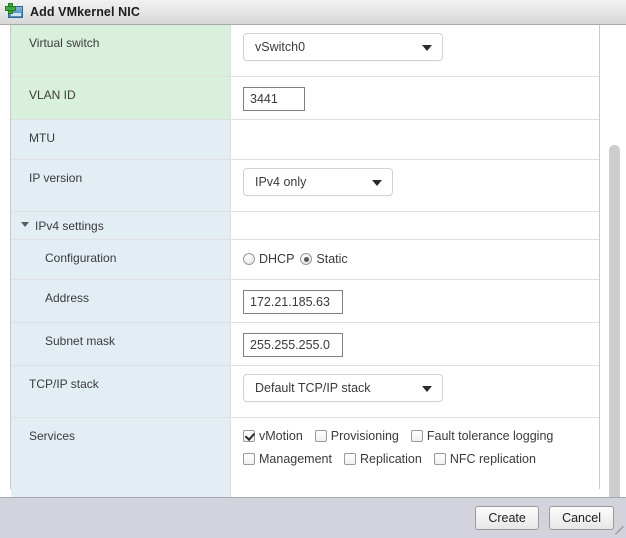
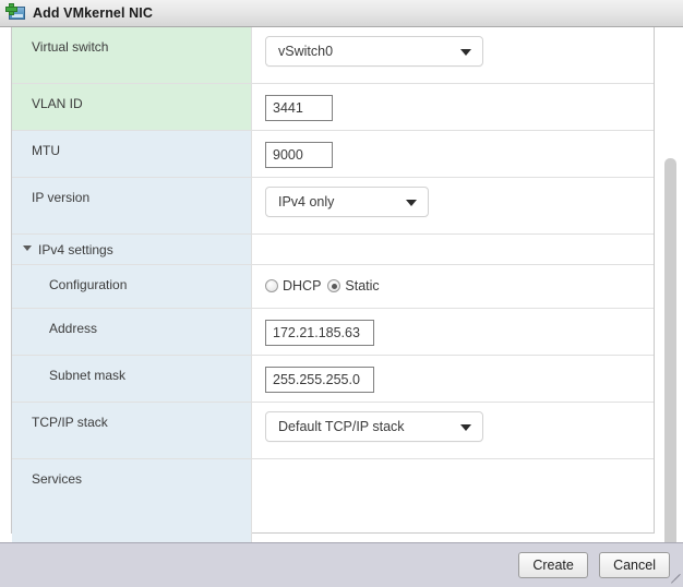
  Add VMkernel NIC
  Virtual switch
  vSwitch0
  VLAN ID
  3441
  MTU
+ 9000
  IP version
  IPv4 only
  IPv4 settings
  Configuration
  DHCP
  Static
  Address
  172.21.185.63
  Subnet mask
  255.255.255.0
  TCP/IP stack
  Default TCP/IP stack
  Services
- vMotion
- Provisioning
- Fault tolerance logging
- Management
- Replication
- NFC replication
  Create
  Cancel
